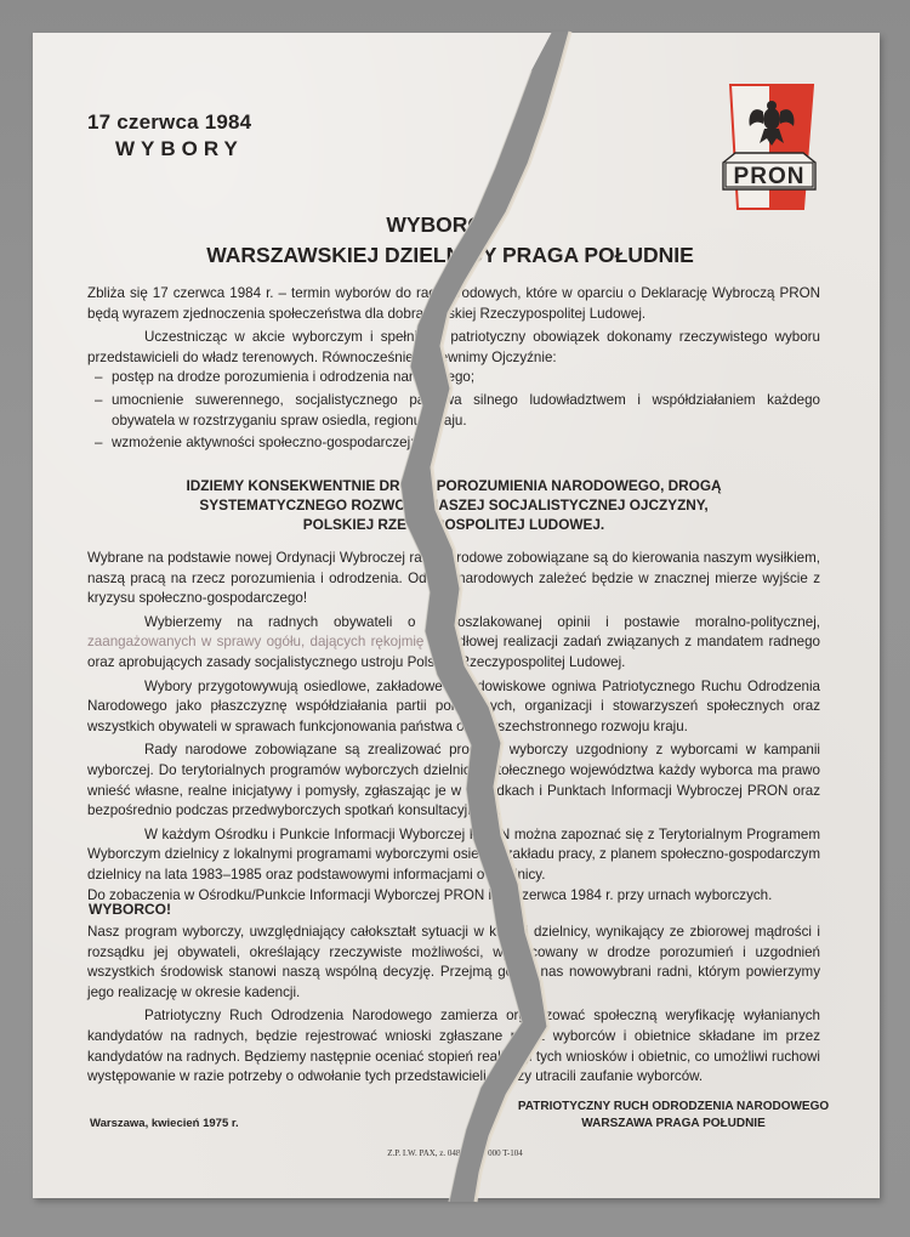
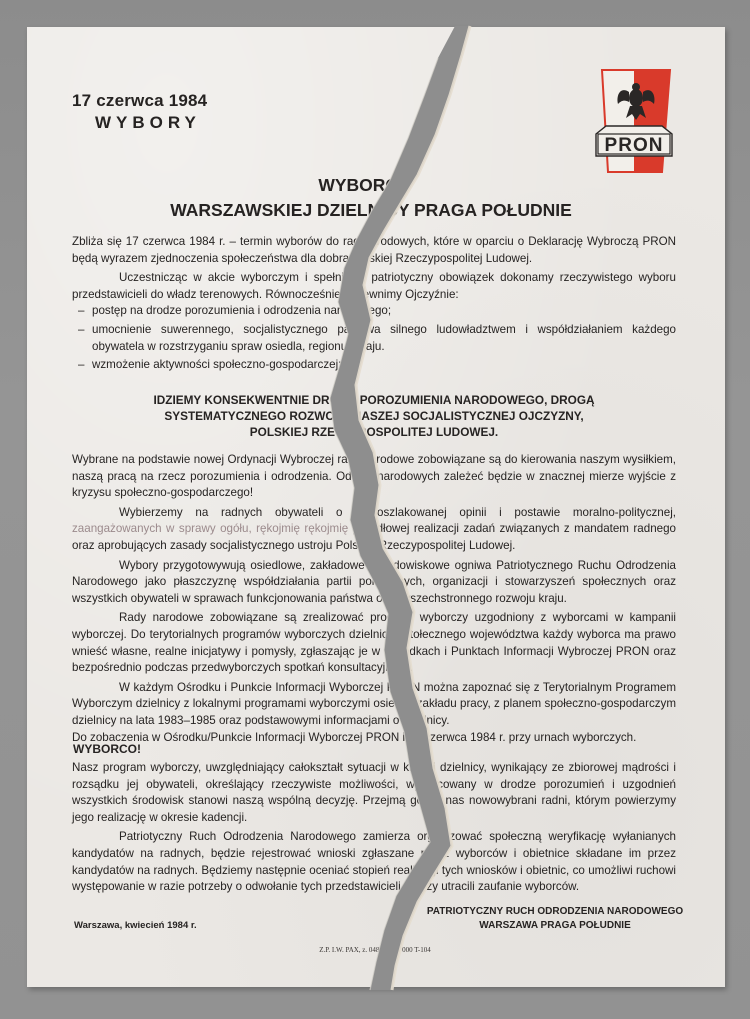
  17 czerwca 1984
  WYBORY
  PRON
  WYBOR
  WARSZAWSKIEJ DZIELY PRAGA POŁUDNIE
  Zbliża się 17 czerwca 1984 r. – termin wyborów do raodowych, które w oparciu o Deklarację Wybroczą PRON będą wyrazem zjednoczenia społeczeństwa dla dobraskiej Rzeczypospolitej Ludowej.
  Uczestnicząc w akcie wyborczym i spełn patriotyczny obowiązek dokonamy rzeczywistego wyboru przedstawicieli do władz terenowych. Równocześniewnimy Ojczyźnie:
  postęp na drodze porozumienia i odrodzenia narego;
  umocnienie suwerennego, socjalistycznego pa silnego ludowładztwem i współdziałaniem każdego obywatela w rozstrzyganiu spraw osiedla, regionuaju.
  wzmożenie aktywności społeczno-gospodarczej;
  IDZIEMY KONSEKWENTNIE DR POROZUMIENIA NARODOWEGO, DROGĄ
  SYSTEMATYCZNEGO ROZWOASZEJ SOCJALISTYCZNEJ OJCZYZNY,
  POLSKIEJ RZEOSPOLITEJ LUDOWEJ.
  Wybrane na podstawie nowej Ordynacji Wybroczej rarodowe zobowiązane są do kierowania naszym wysiłkiem, naszą pracą na rzecz porozumienia i odrodzenia. Od narodowych zależeć będzie w znacznej mierze wyjście z kryzysu społeczno-gospodarczego!
- Wybierzemy na radnych obywateli ooszlakowanej opinii i postawie moralno-politycznej, zaangażowanych w sprawy ogółu, dających rękojmię łowej realizacji zadań związanych z mandatem radnego oraz aprobujących zasady socjalistycznego ustroju Polszeczypospolitej Ludowej.
+ Wybierzemy na radnych obywateli ooszlakowanej opinii i postawie moralno-politycznej, zaangażowanych w sprawy ogółu, rękojmię rękojmię łowej realizacji zadań związanych z mandatem radnego oraz aprobujących zasady socjalistycznego ustroju Polszeczypospolitej Ludowej.
  Wybory przygotowywują osiedlowe, zakładowedowiskowe ogniwa Patriotycznego Ruchu Odrodzenia Narodowego jako płaszczyznę współdziałania partii polych, organizacji i stowarzyszeń społecznych oraz wszystkich obywateli w sprawach funkcjonowania państwa oszechstronnego rozwoju kraju.
  Rady narodowe zobowiązane są zrealizować pro wyborczy uzgodniony z wyborcami w kampanii wyborczej. Do terytorialnych programów wyborczych dzielnicołecznego województwa każdy wyborca ma prawo wnieść własne, realne inicjatywy i pomysły, zgłaszając je wdkach i Punktach Informacji Wybroczej PRON oraz bezpośrednio podczas przedwyborczych spotkań konsultacyj
  W każdym Ośrodku i Punkcie Informacji WyborczejN można zapoznać się z Terytorialnym Programem Wyborczym dzielnicy z lokalnymi programami wyborczymi osieakładu pracy, z planem społeczno-gospodarczym dzielnicy na lata 1983–1985 oraz podstawowymi informacjami onicy.
  Do zobaczenia w Ośrodku/Punkcie Informacji Wyborczej PRON izerwca 1984 r. przy urnach wyborczych.
  WYBORCO!
  Nasz program wyborczy, uwzględniający całokształt sytuacji w k dzielnicy, wynikający ze zbiorowej mądrości i rozsądku jej obywateli, określający rzeczywiste możliwości, wowany w drodze porozumień i uzgodnień wszystkich środowisk stanowi naszą wspólną decyzję. Przejmą g nas nowowybrani radni, którym powierzymy jego realizację w okresie kadencji.
  Patriotyczny Ruch Odrodzenia Narodowego zamierza orzować społeczną weryfikację wyłanianych kandydatów na radnych, będzie rejestrować wnioski zgłaszane wyborców i obietnice składane im przez kandydatów na radnych. Będziemy następnie oceniać stopień real tych wniosków i obietnic, co umożliwi ruchowi występowanie w razie potrzeby o odwołanie tych przedstawicielizy utracili zaufanie wyborców.
- Warszawa, kwiecień 1975 r.
+ Warszawa, kwiecień 1984 r.
  PATRIOTYCZNY RUCH ODRODZENIA NARODOWEGO
  WARSZAWA PRAGA POŁUDNIE
  Z.P. I.W. PAX, z. 048 000 T-104
